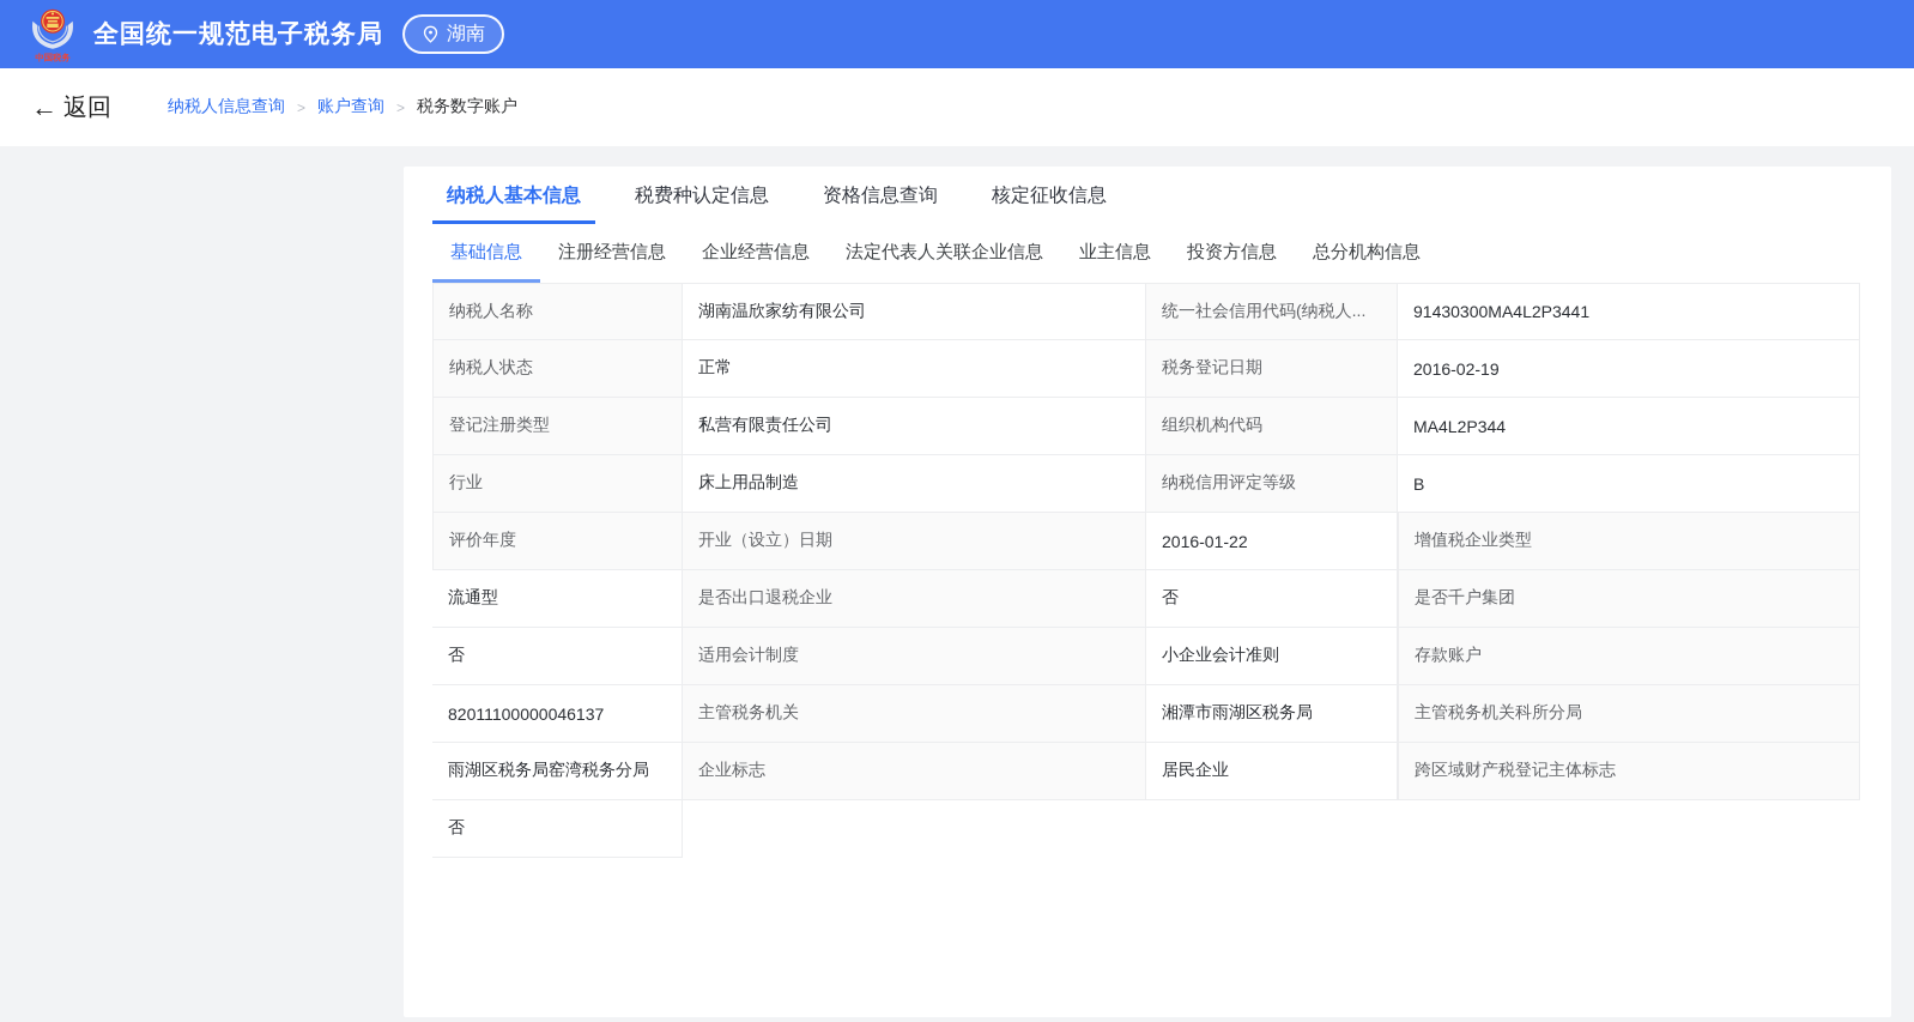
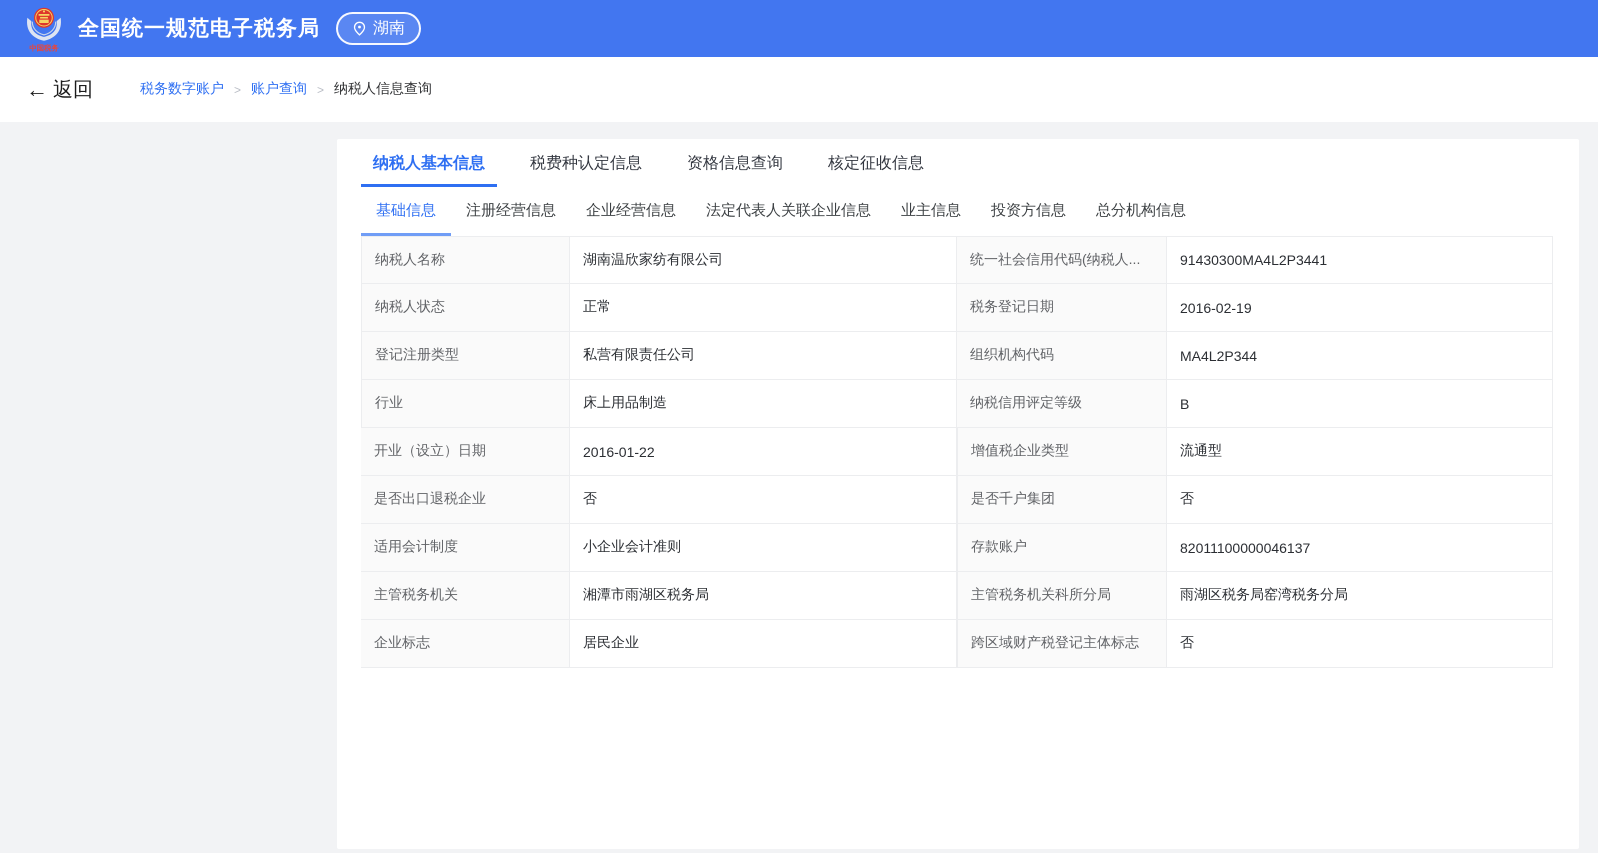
  中国税务
  全国统一规范电子税务局
  湖南
  ←
  返回
- 纳税人信息查询
+ 税务数字账户
  >
  账户查询
  >
- 税务数字账户
+ 纳税人信息查询
  纳税人基本信息
  税费种认定信息
  资格信息查询
  核定征收信息
  基础信息
  注册经营信息
  企业经营信息
  法定代表人关联企业信息
  业主信息
  投资方信息
  总分机构信息
  纳税人名称
  湖南温欣家纺有限公司
  统一社会信用代码(纳税人...
  91430300MA4L2P3441
  纳税人状态
  正常
  税务登记日期
  2016-02-19
  登记注册类型
  私营有限责任公司
  组织机构代码
  MA4L2P344
  行业
  床上用品制造
  纳税信用评定等级
  B
- 评价年度
  开业（设立）日期
  2016-01-22
  增值税企业类型
  流通型
  是否出口退税企业
  否
  是否千户集团
  否
  适用会计制度
  小企业会计准则
  存款账户
  82011100000046137
  主管税务机关
  湘潭市雨湖区税务局
  主管税务机关科所分局
  雨湖区税务局窑湾税务分局
  企业标志
  居民企业
  跨区域财产税登记主体标志
  否
